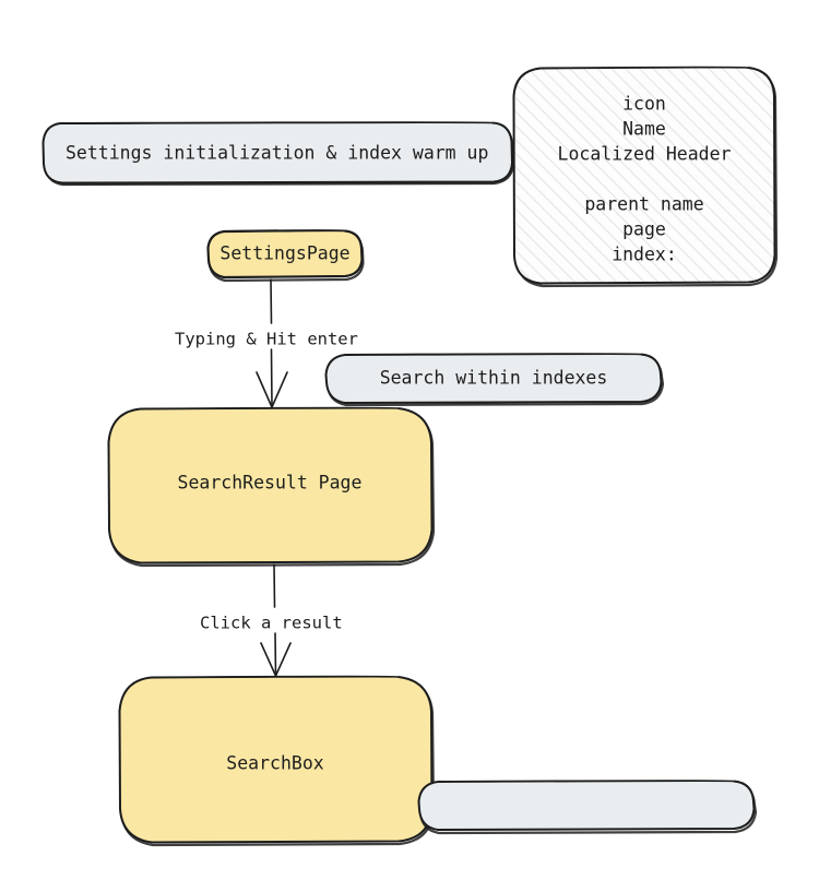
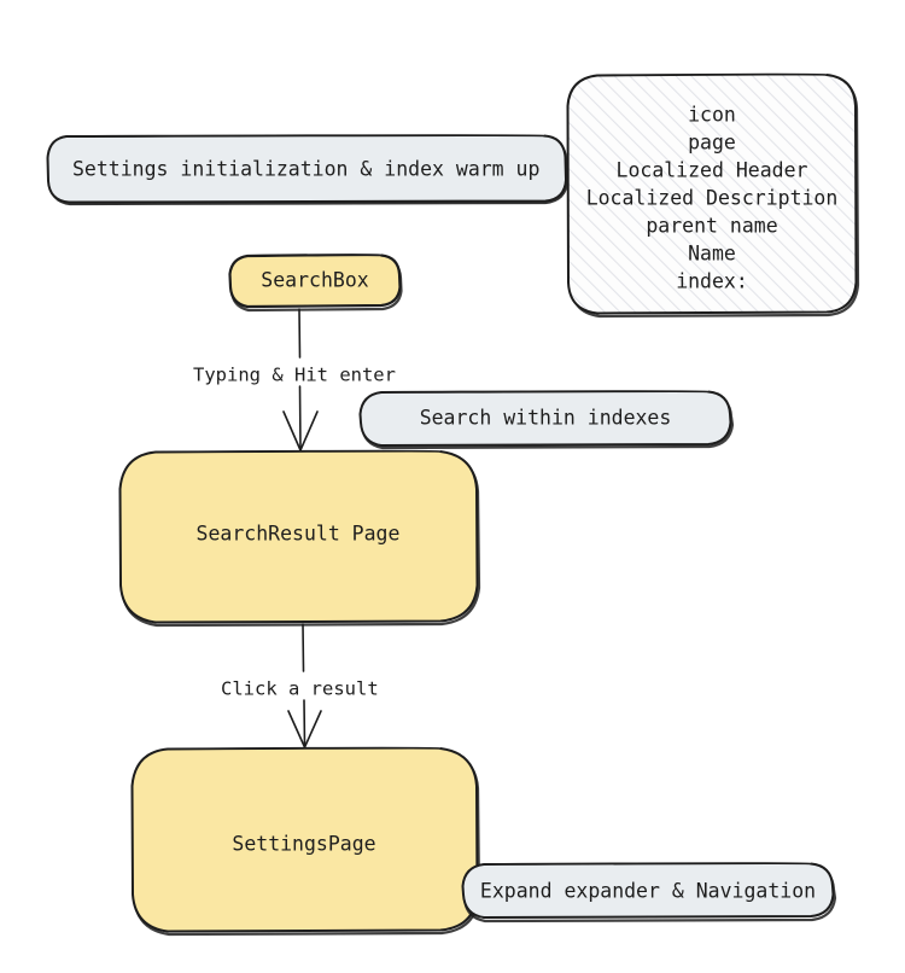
  Settings initialization & index warm up
  icon
- Name
+ page
  Localized Header
+ Localized Description
  parent name
- page
+ Name
  index:
  Typing & Hit enter
  SearchResult Page
  Search within indexes
  Click a result
- SearchBox
+ SettingsPage
+ Expand expander & Navigation
- SettingsPage
+ SearchBox
